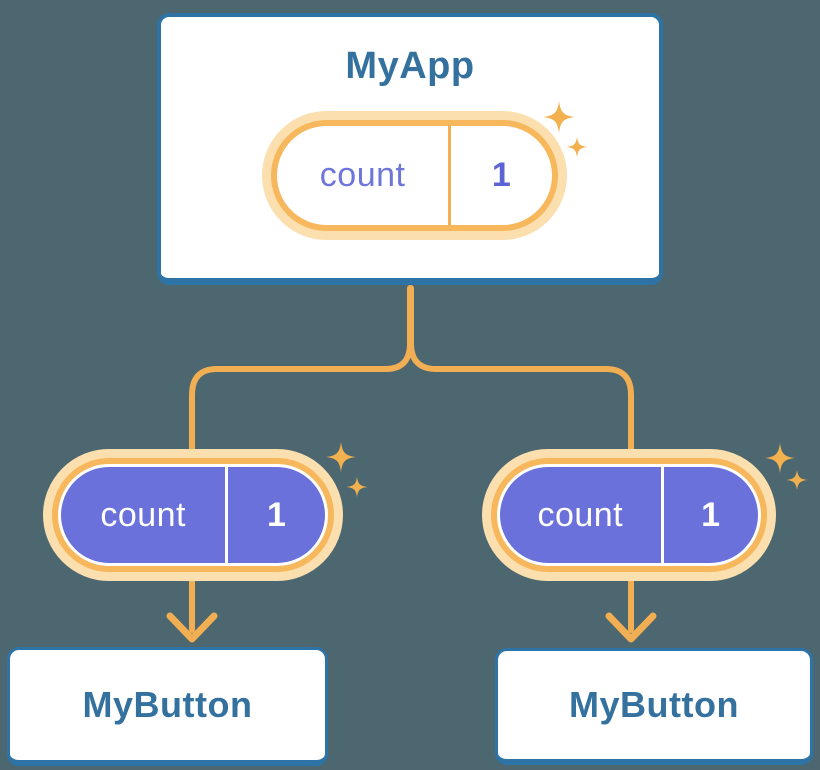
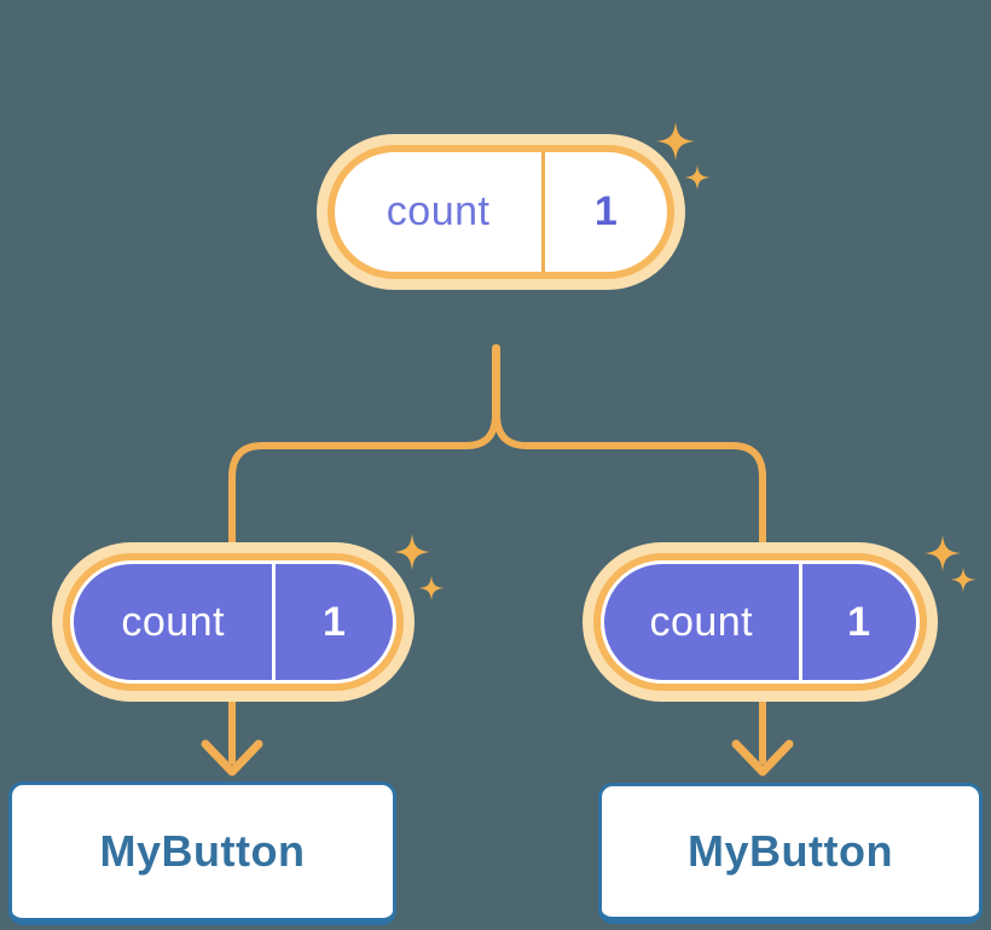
- MyApp
  count
  1
  count
  1
  count
  1
  MyButton
  MyButton
